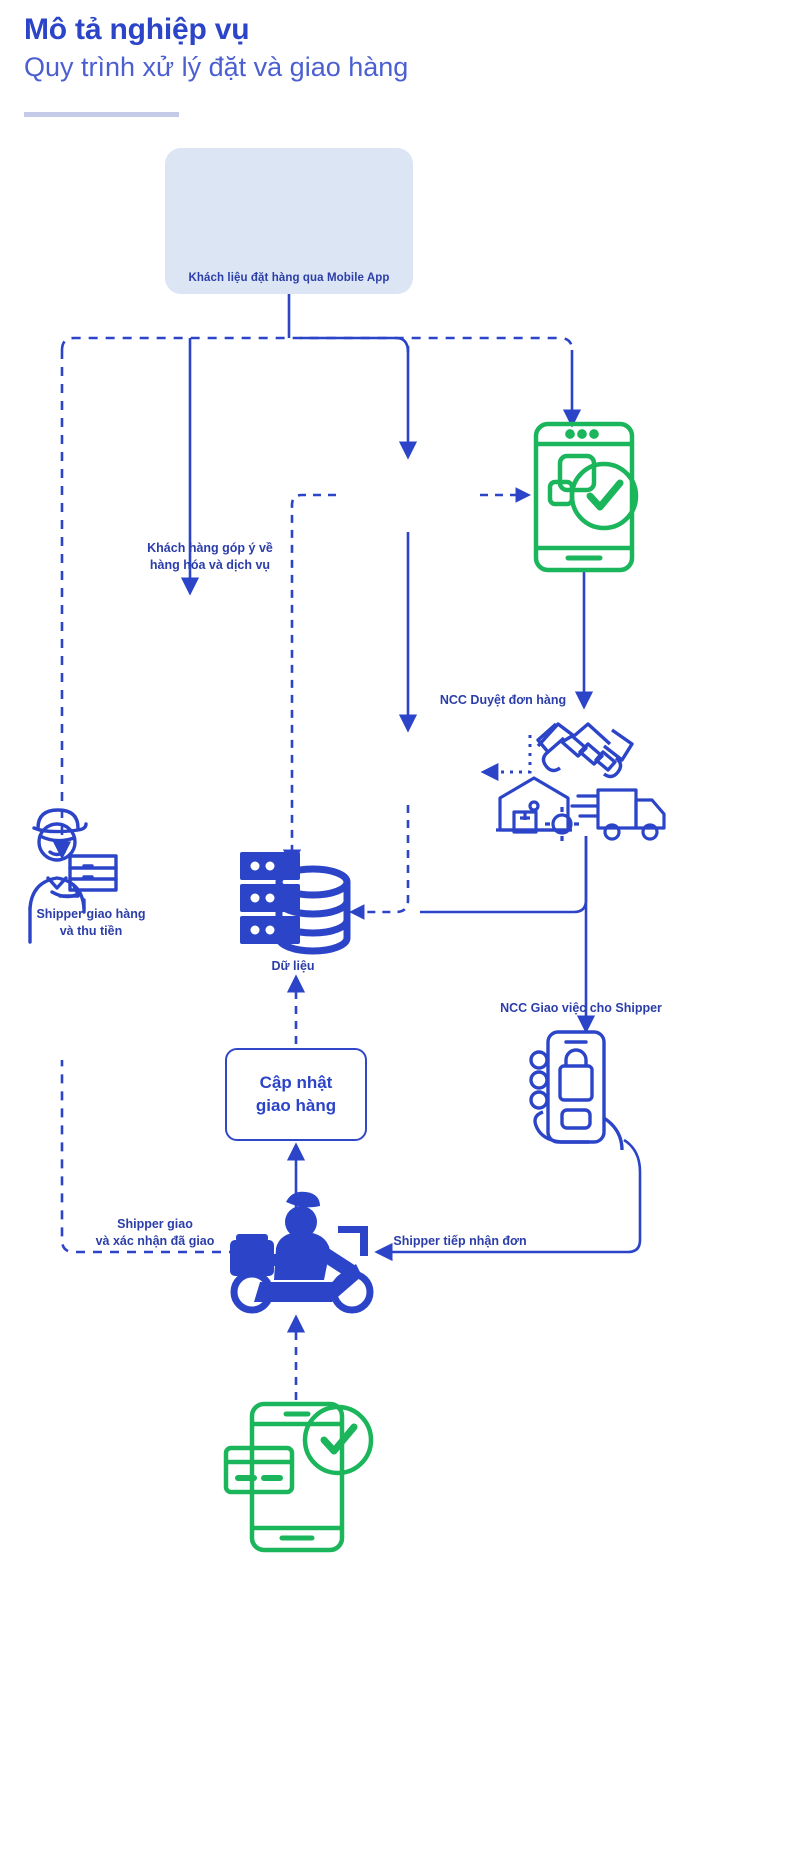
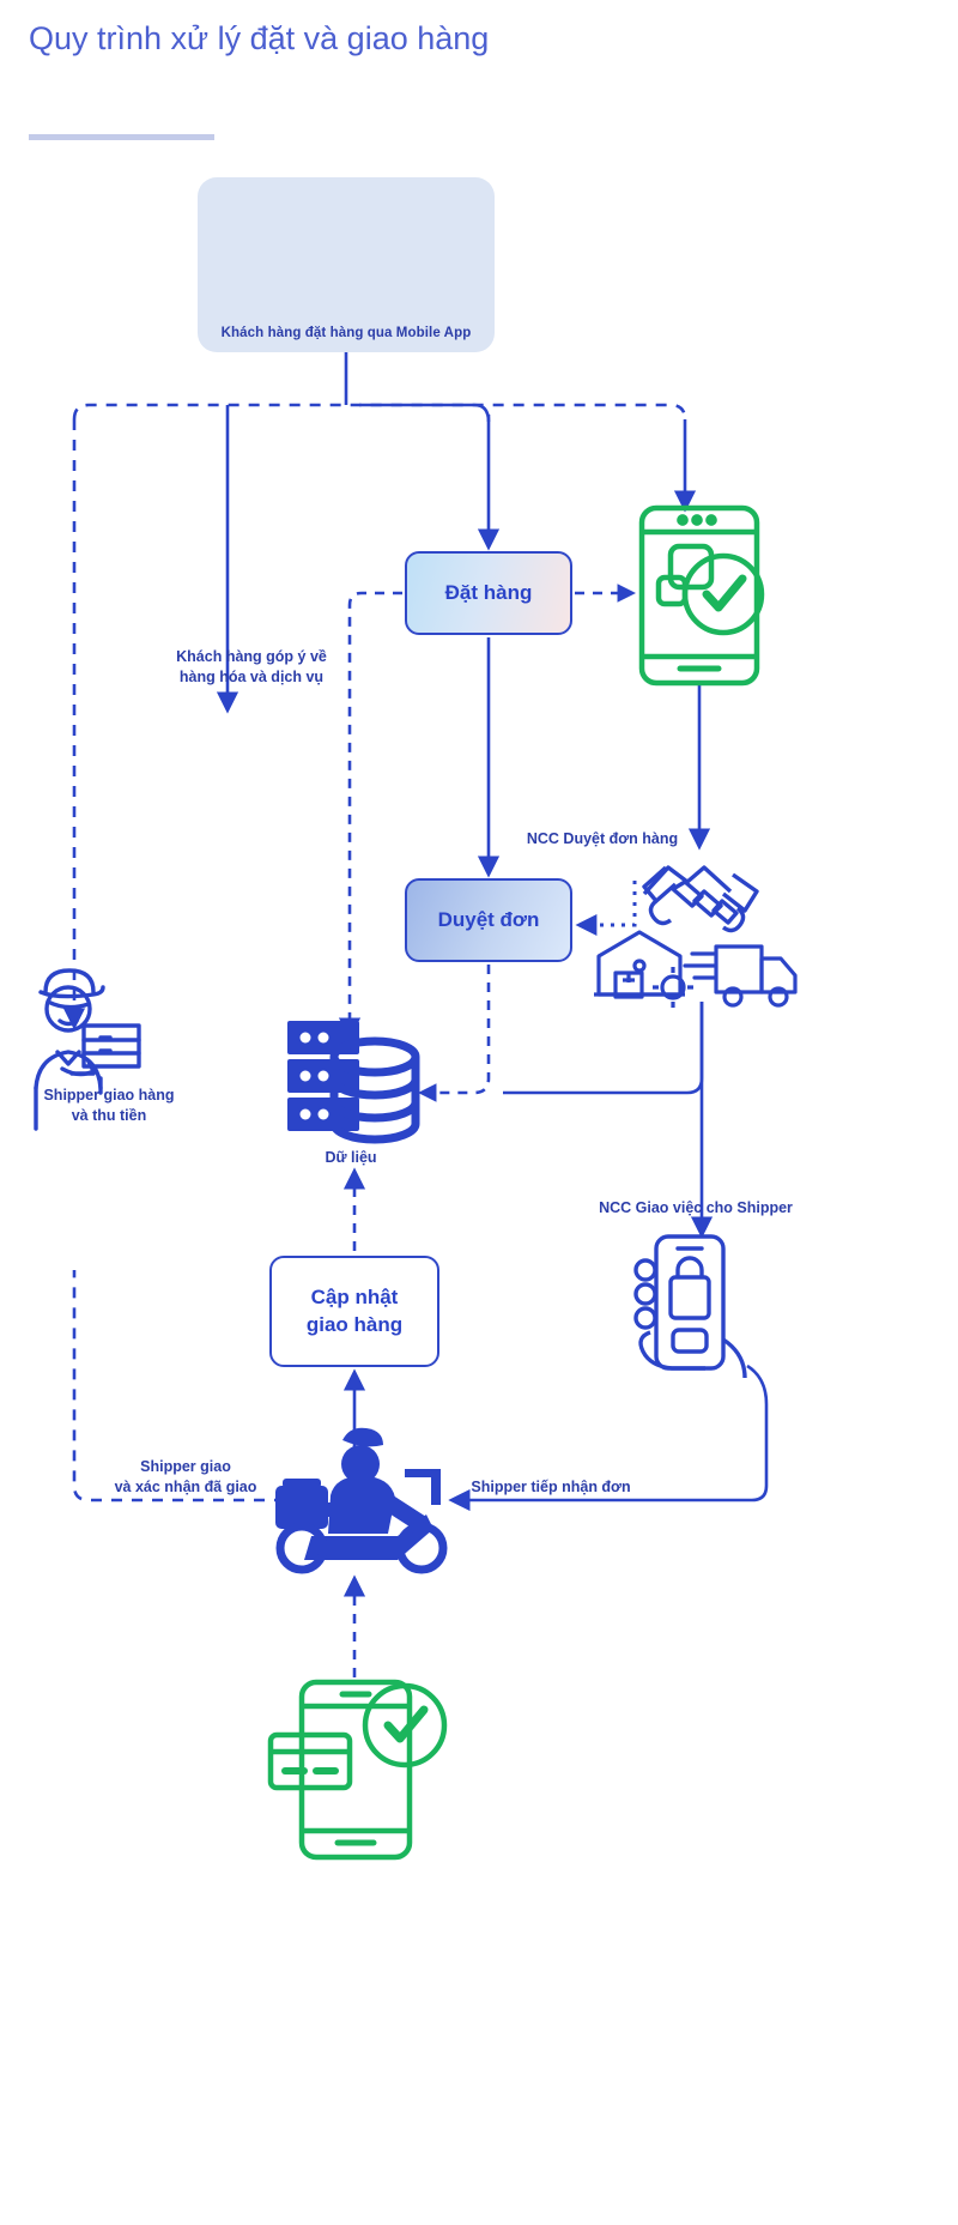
- Mô tả nghiệp vụ
  Quy trình xử lý đặt và giao hàng
- Khách liệu đặt hàng qua Mobile App
+ Khách hàng đặt hàng qua Mobile App
+ Đặt hàng
+ Duyệt đơn
  Cập nhật
  giao hàng
  Khách hàng góp ý về
  hàng hóa và dịch vụ
  NCC Duyệt đơn hàng
  Shipper giao hàng
  và thu tiền
  Dữ liệu
  NCC Giao việc cho Shipper
  Shipper giao
  và xác nhận đã giao
  Shipper tiếp nhận đơn
